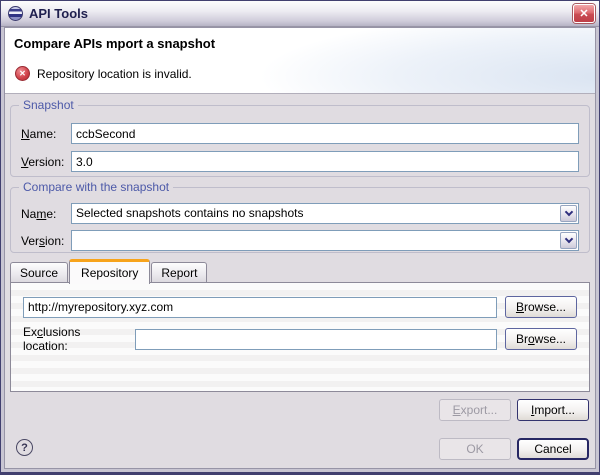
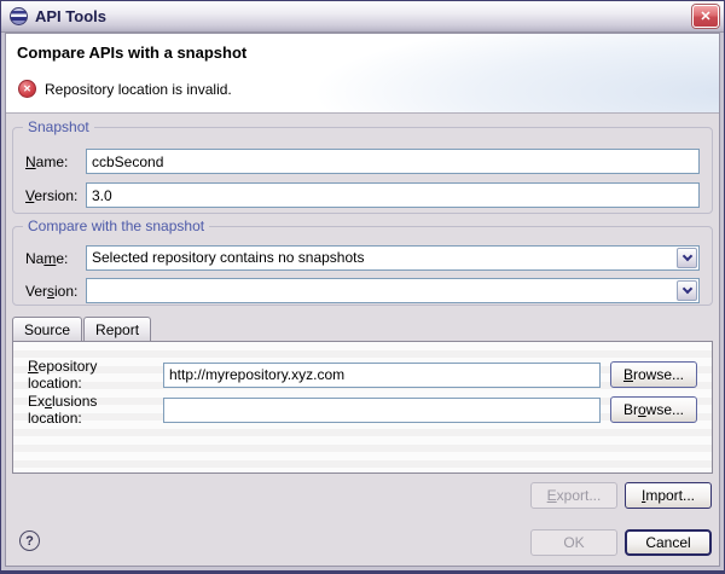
  API Tools
  ✕
- Compare APIs mport a snapshot
+ Compare APIs with a snapshot
  ✕
  Repository location is invalid.
  Snapshot
  Name:
  ccbSecond
  Version:
  3.0
  Compare with the snapshot
  Name:
- Selected snapshots contains no snapshots
+ Selected repository contains no snapshots
  Version:
  Source
- Repository
  Report
+ Repository location:
  http://myrepository.xyz.com
  Browse...
  Exclusions location:
  Browse...
  Export...
  Import...
  ?
  OK
  Cancel
